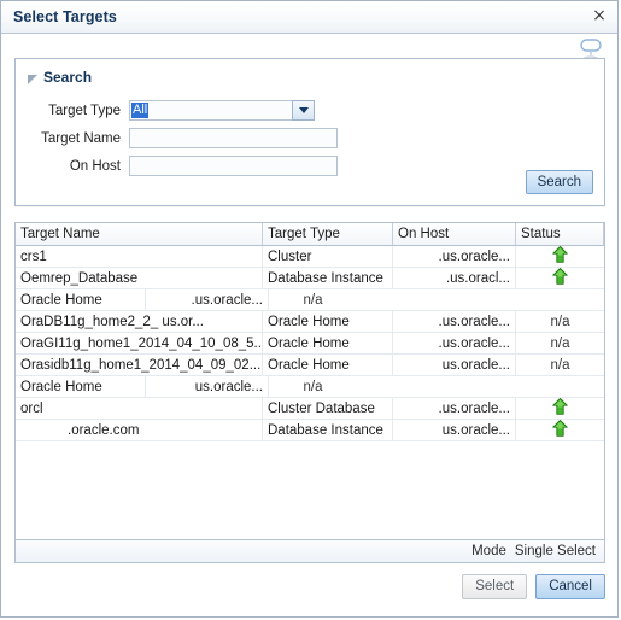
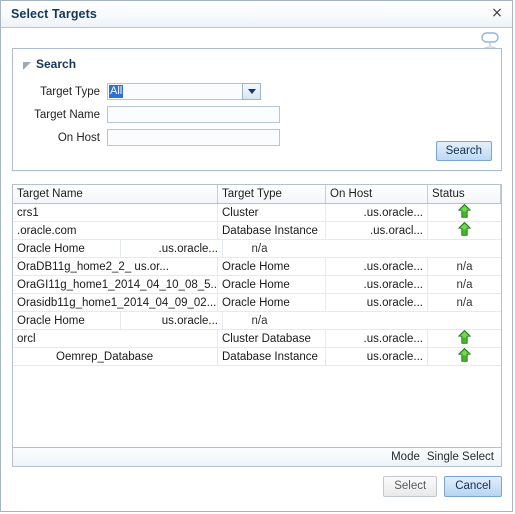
  Select Targets
  ×
  Search
  Target Type
  All
  Target Name
  On Host
  Search
  Target Name
  Target Type
  On Host
  Status
  crs1
  Cluster
  .us.oracle...
- Oemrep_Database
+ .oracle.com
  Database Instance
  .us.oracl...
  Oracle Home
  .us.oracle...
  n/a
  OraDB11g_home2_2_ us.or...
  Oracle Home
  .us.oracle...
  n/a
  OraGI11g_home1_2014_04_10_08_5..
  Oracle Home
  .us.oracle...
  n/a
  Orasidb11g_home1_2014_04_09_02...
  Oracle Home
  us.oracle...
  n/a
  Oracle Home
  us.oracle...
  n/a
  orcl
  Cluster Database
  .us.oracle...
- .oracle.com
+ Oemrep_Database
  Database Instance
  us.oracle...
  Mode
  Single Select
  Select
  Cancel
